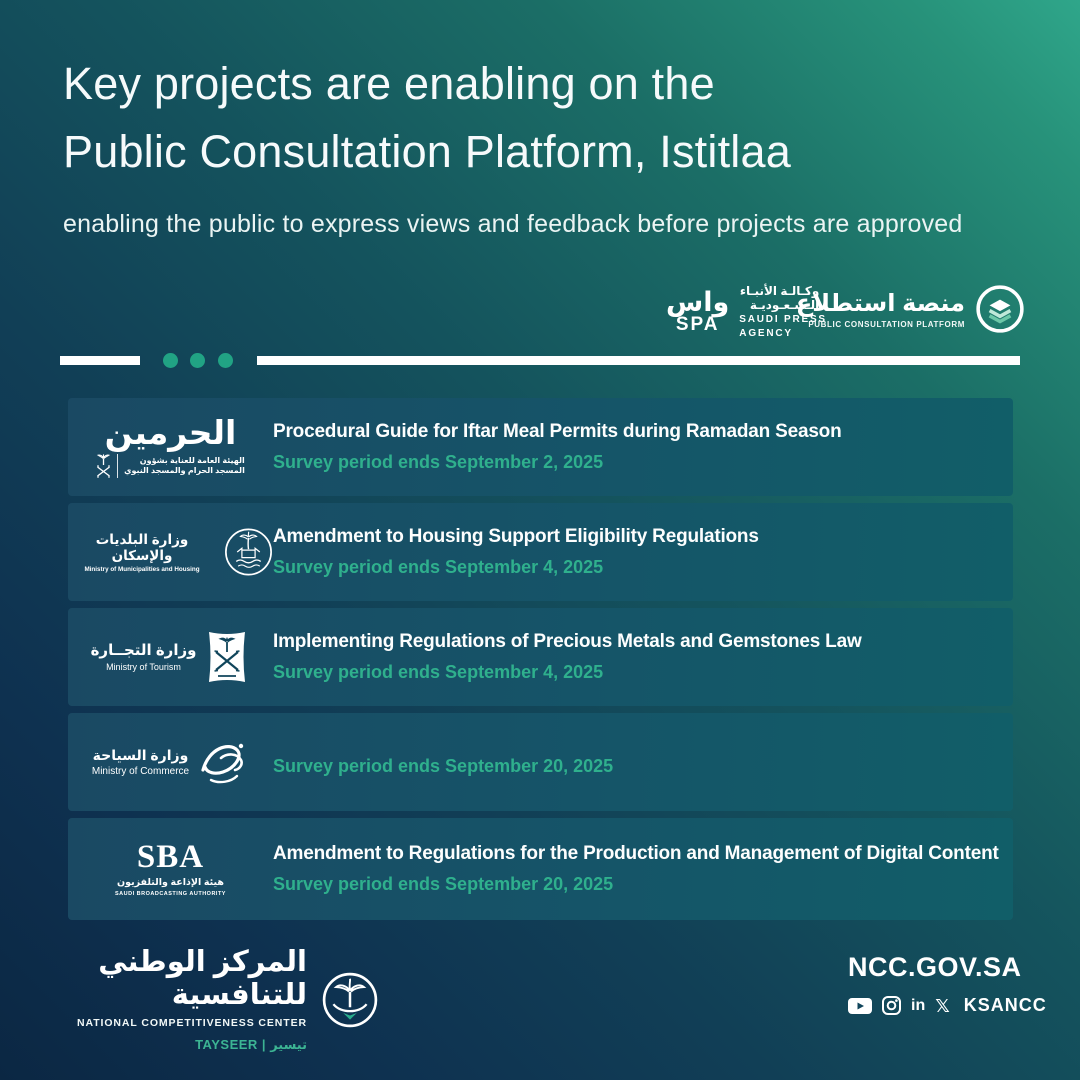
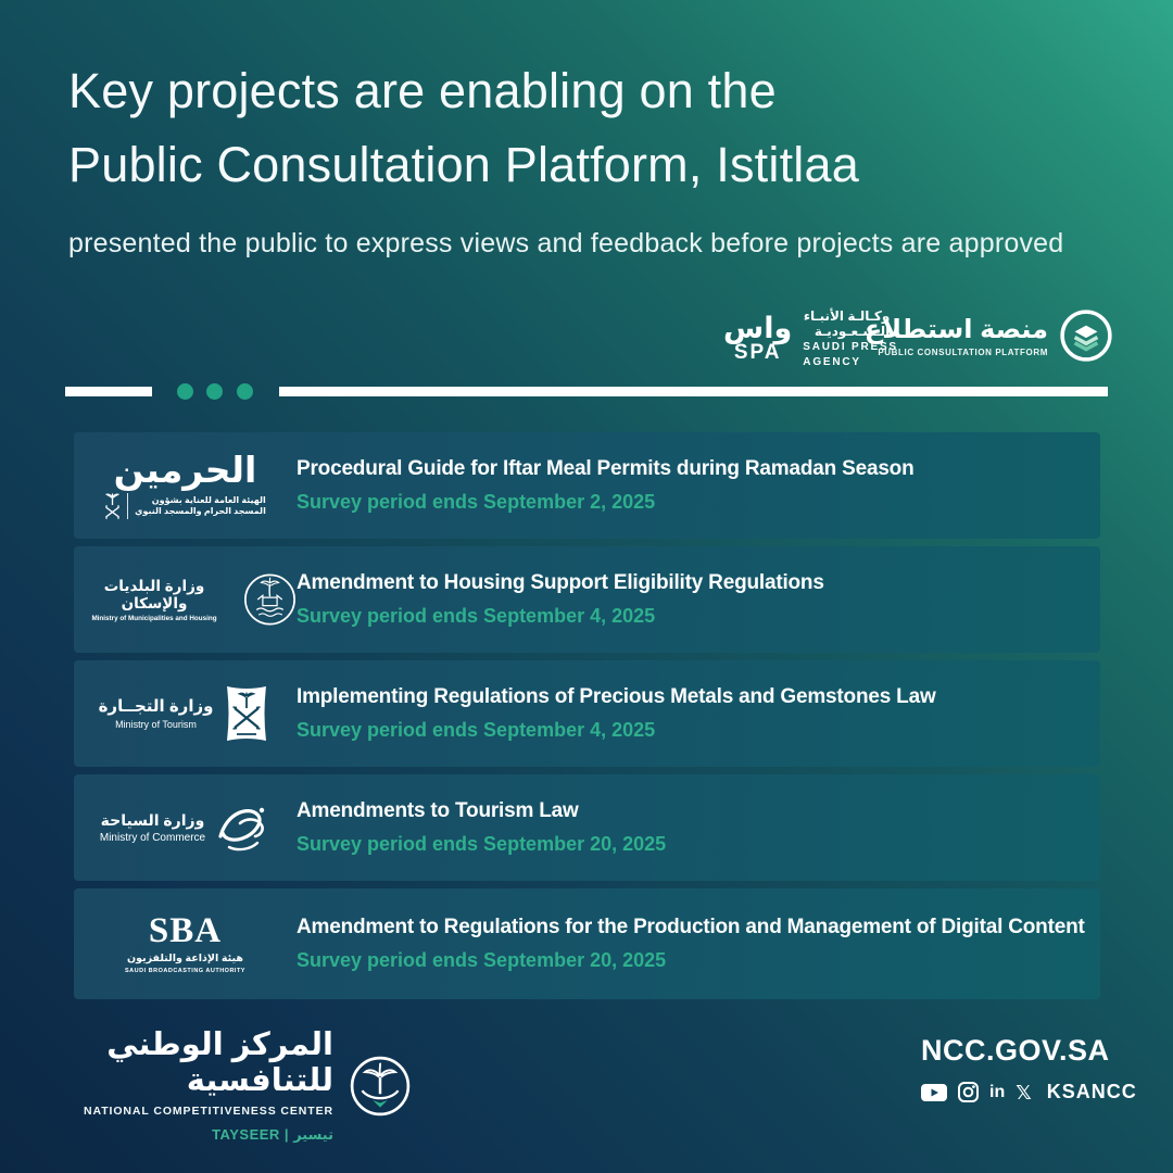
  Key projects are enabling on the
  Public Consultation Platform, Istitlaa
- enabling the public to express views and feedback before projects are approved
+ presented the public to express views and feedback before projects are approved
  واس
  SPA
  وكـالـة الأنبـاء
  الـسـعـوديـة
  SAUDI PRESS
  AGENCY
  منصة استطلاع
  PUBLIC CONSULTATION PLATFORM
  الحرمين
  الهيئة العامة للعناية بشؤون
  المسجد الحرام والمسجد النبوي
  Procedural Guide for Iftar Meal Permits during Ramadan Season
  Survey period ends September 2, 2025
  وزارة البلديات والإسكان
  Amendment to Housing Support Eligibility Regulations
  Survey period ends September 4, 2025
  وزارة التجــارة
  Ministry of Tourism
  Implementing Regulations of Precious Metals and Gemstones Law
  Survey period ends September 4, 2025
  وزارة السياحة
  Ministry of Commerce
+ Amendments to Tourism Law
  Survey period ends September 20, 2025
  SBA
  هيئة الإذاعة والتلفزيون
  Amendment to Regulations for the Production and Management of Digital Content
  Survey period ends September 20, 2025
  المركز الوطني للتنافسية
  NATIONAL COMPETITIVENESS CENTER
  TAYSEER | تيسير
  NCC.GOV.SA
  in
  𝕏
  KSANCC
